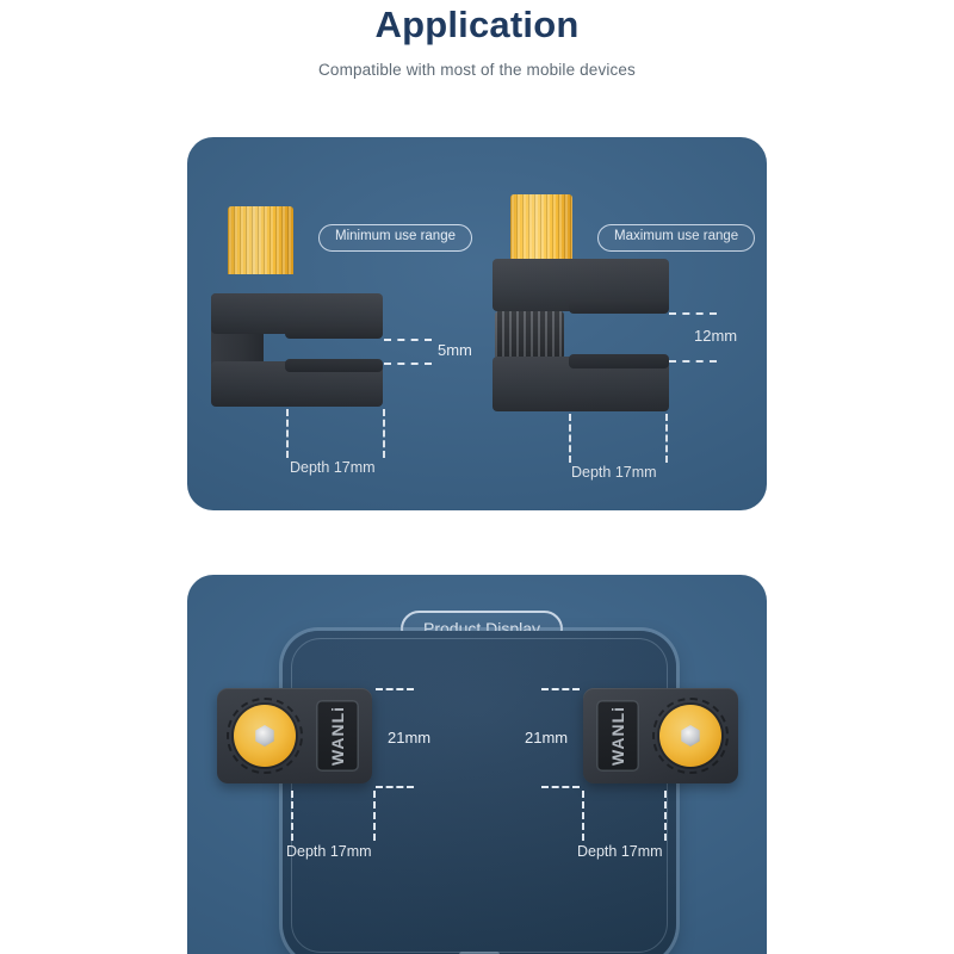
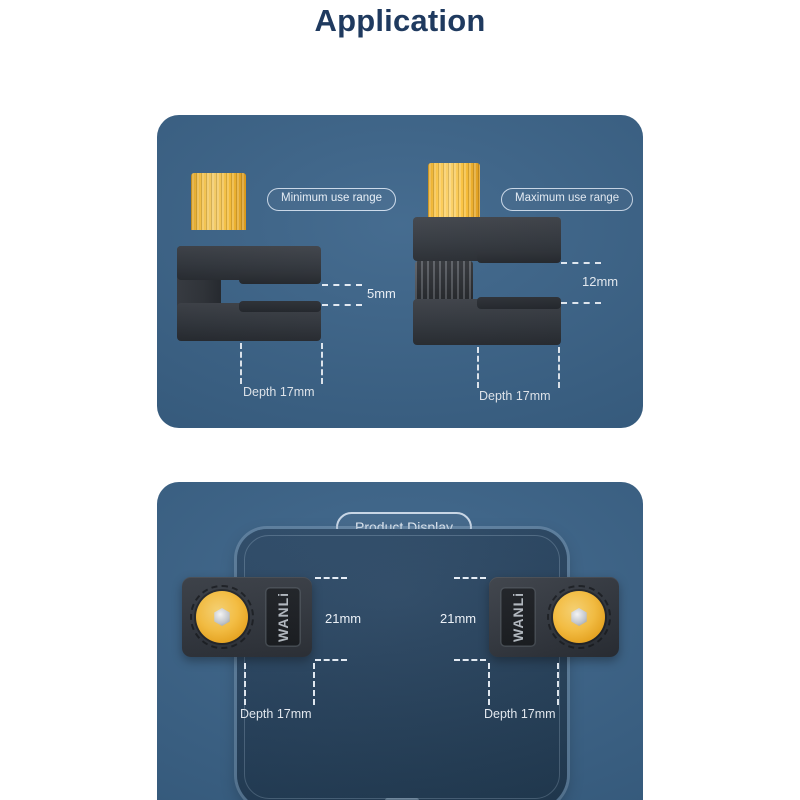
  Application
- Compatible with most of the mobile devices
